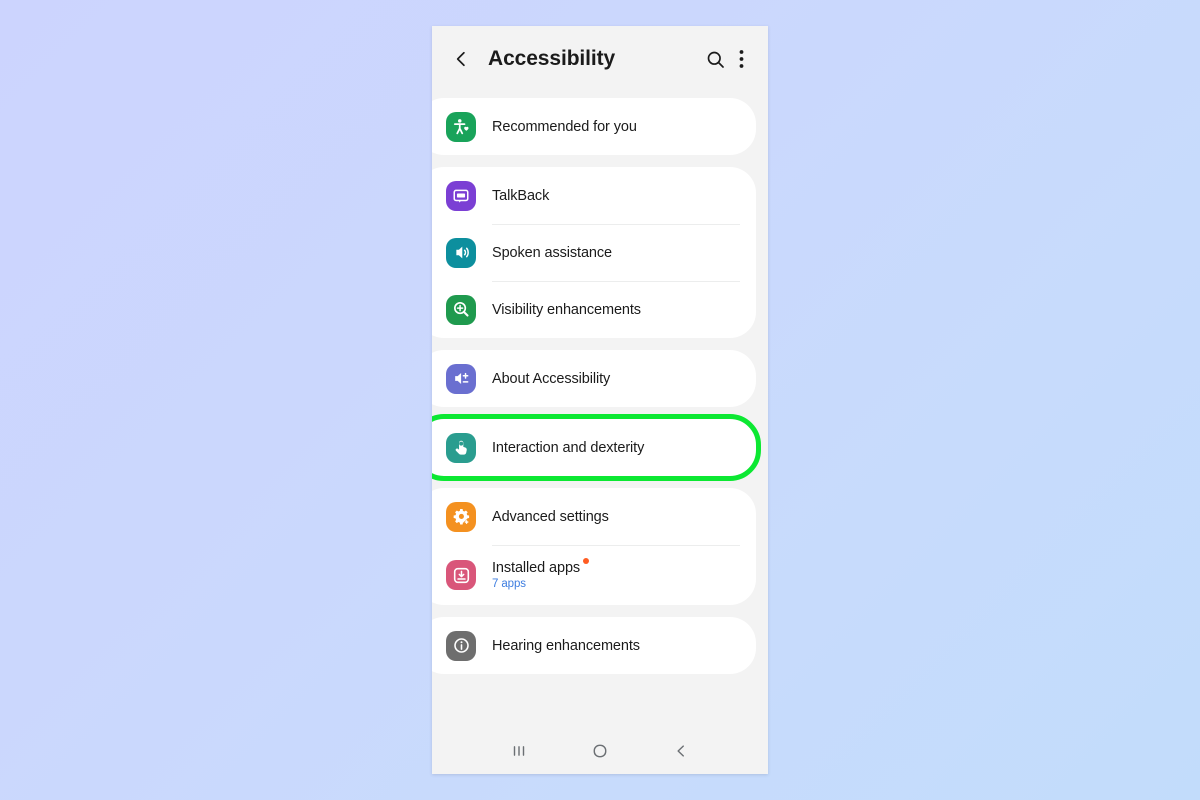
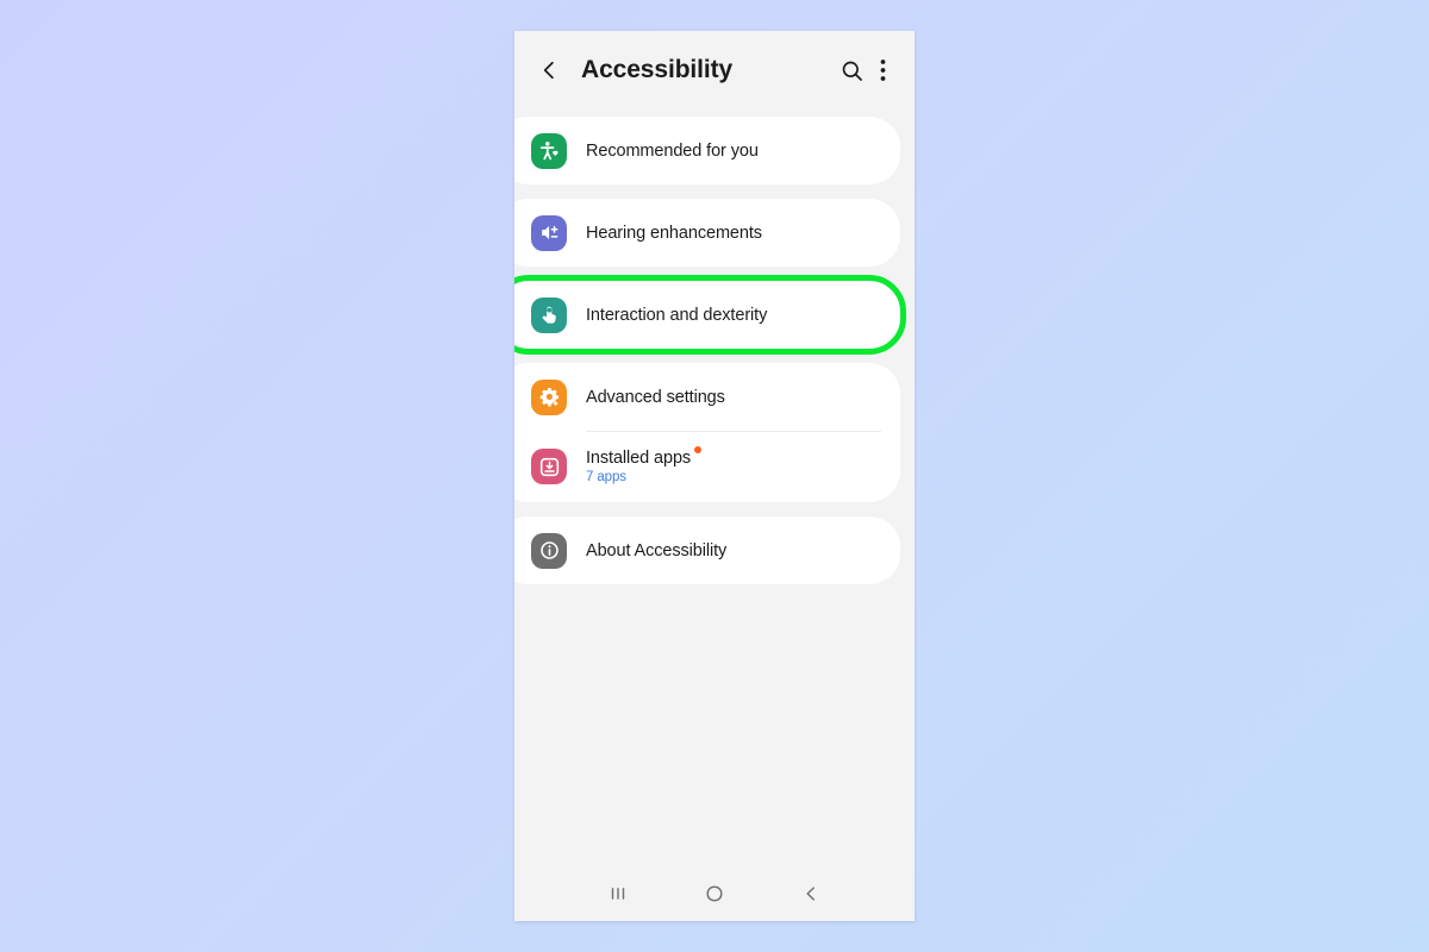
  Accessibility
  Recommended for you
- TalkBack
- Spoken assistance
- Visibility enhancements
- About Accessibility
+ Hearing enhancements
  Interaction and dexterity
  Advanced settings
  Installed apps
  7 apps
- Hearing enhancements
+ About Accessibility
